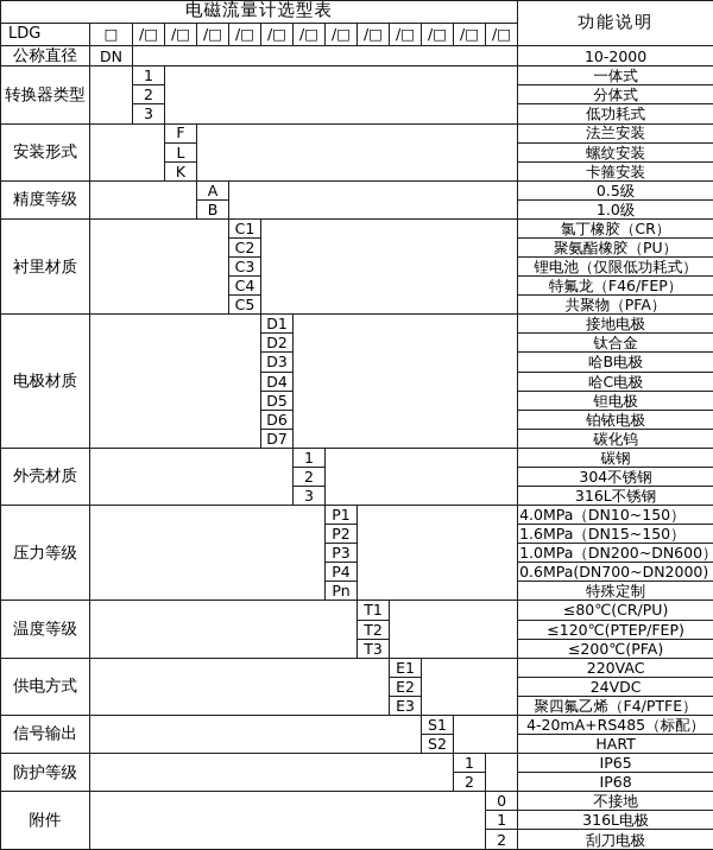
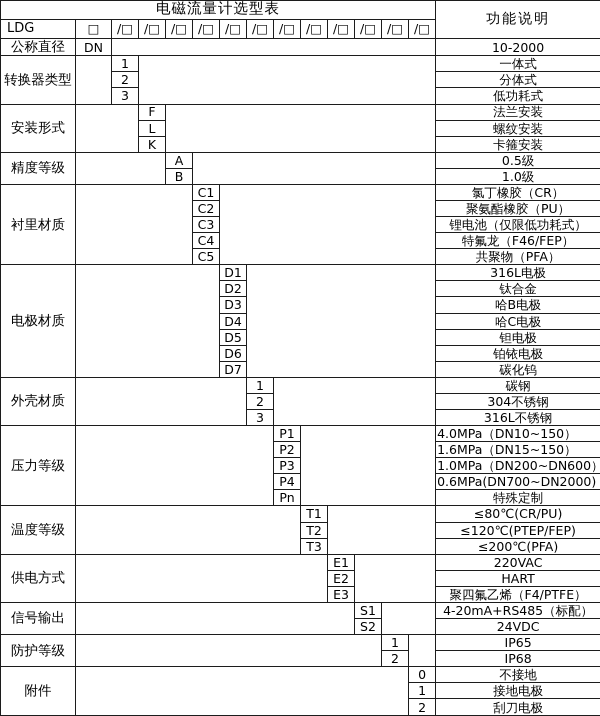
  电磁流量计选型表	功能说明
  LDG	□	/□	/□	/□	/□	/□	/□	/□	/□	/□	/□	/□	/□
  公称直径	DN		10-2000
  转换器类型		1		一体式
  2	分体式
  3	低功耗式
  安装形式		F		法兰安装
  L	螺纹安装
  K	卡箍安装
  精度等级		A		0.5级
  B	1.0级
  衬里材质		C1		氯丁橡胶（CR）
  C2	聚氨酯橡胶（PU）
  C3	锂电池（仅限低功耗式）
  C4	特氟龙（F46/FEP）
  C5	共聚物（PFA）
- 电极材质		D1		接地电极
+ 电极材质		D1		316L电极
  D2	钛合金
  D3	哈B电极
  D4	哈C电极
  D5	钽电极
  D6	铂铱电极
  D7	碳化钨
  外壳材质		1		碳钢
  2	304不锈钢
  3	316L不锈钢
  压力等级		P1		4.0MPa（DN10~150）
  P2	1.6MPa（DN15~150）
  P3	1.0MPa（DN200~DN600）
  P4	0.6MPa(DN700~DN2000)
  Pn	特殊定制
  温度等级		T1		≤80℃(CR/PU)
  T2	≤120℃(PTEP/FEP)
  T3	≤200℃(PFA)
  供电方式		E1		220VAC
- E2	24VDC
+ E2	HART
  E3	聚四氟乙烯（F4/PTFE）
  信号输出		S1		4-20mA+RS485（标配）
- S2	HART
+ S2	24VDC
  防护等级		1		IP65
  2	IP68
  附件		0	不接地
- 1	316L电极
+ 1	接地电极
  2	刮刀电极
